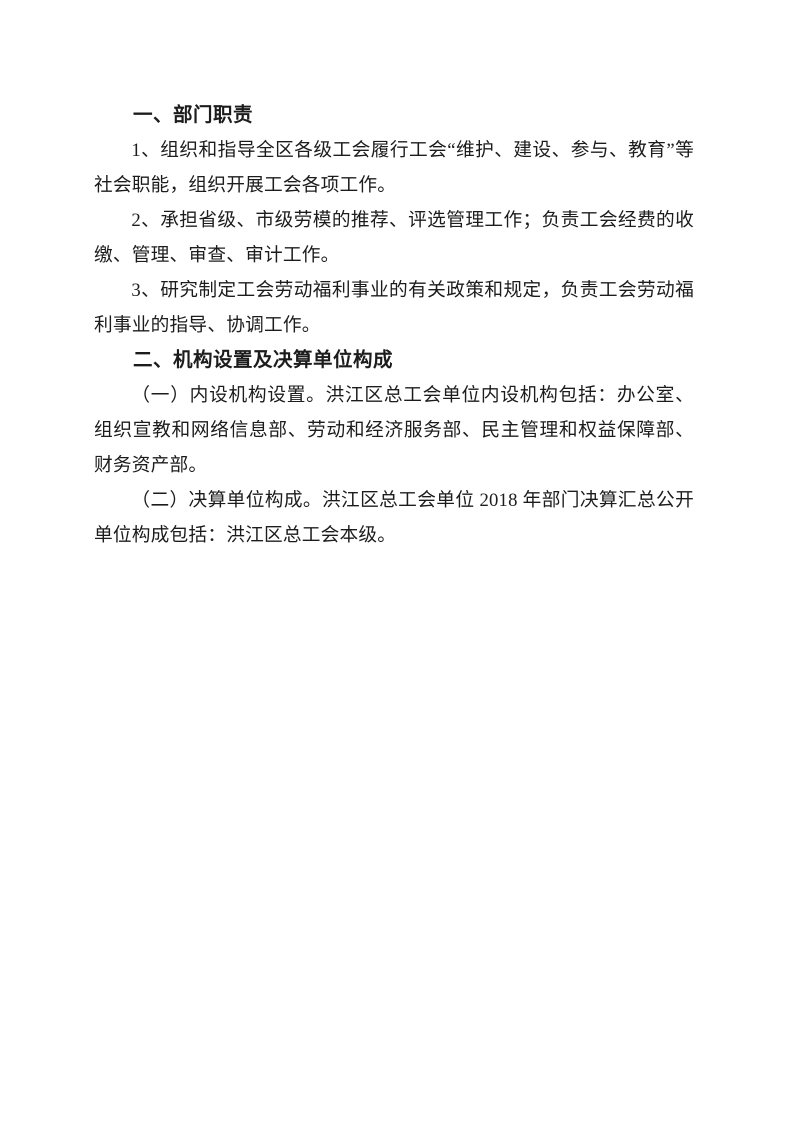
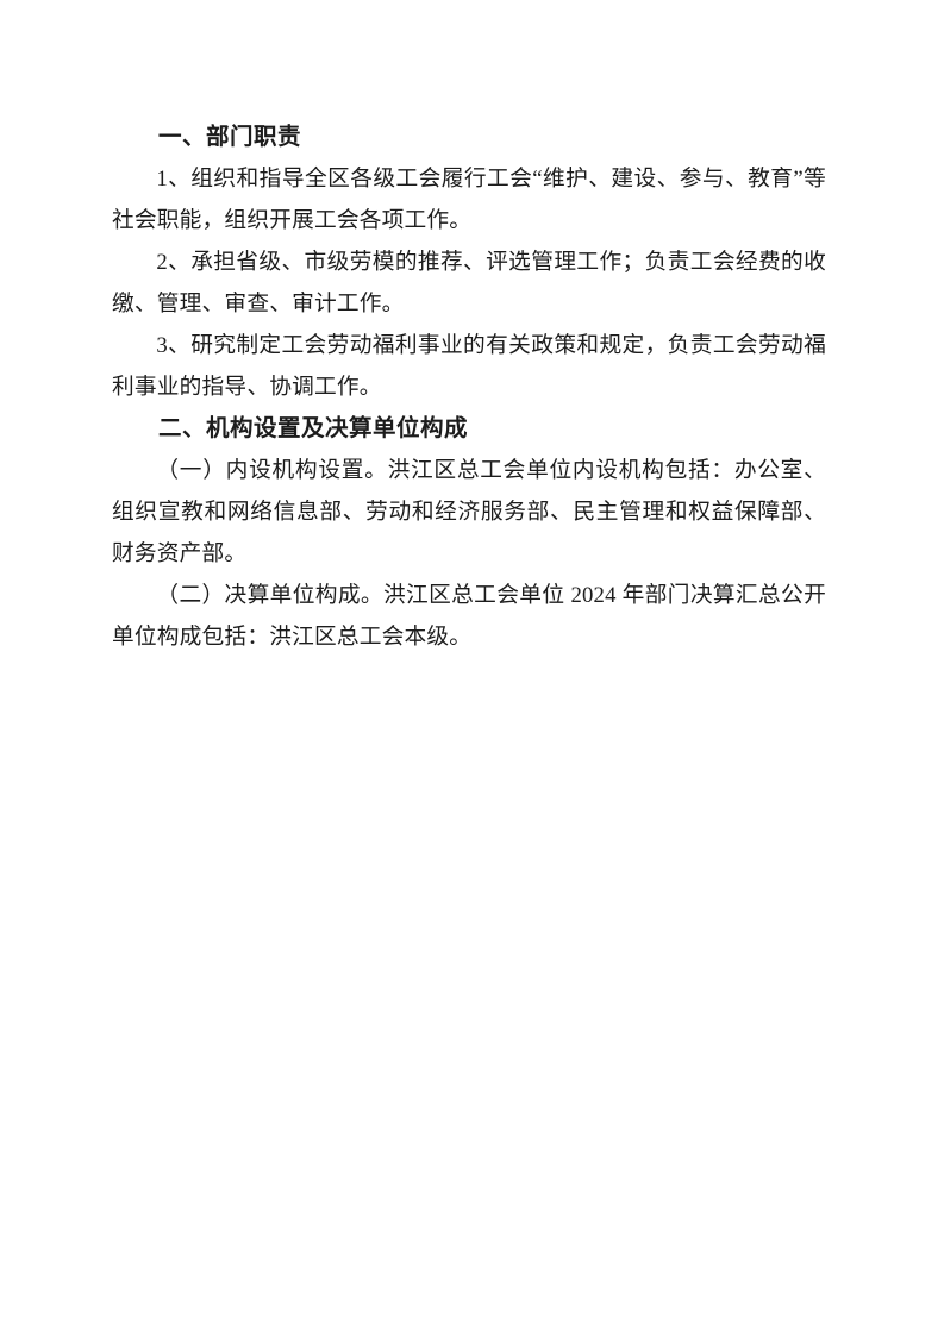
  一、部门职责
  1、组织和指导全区各级工会履行工会“维护、建设、参与、教育”等社会职能，组织开展工会各项工作。
  2、承担省级、市级劳模的推荐、评选管理工作；负责工会经费的收缴、管理、审查、审计工作。
  3、研究制定工会劳动福利事业的有关政策和规定，负责工会劳动福利事业的指导、协调工作。
  二、机构设置及决算单位构成
  （一）内设机构设置。洪江区总工会单位内设机构包括：办公室、组织宣教和网络信息部、劳动和经济服务部、民主管理和权益保障部、财务资产部。
- （二）决算单位构成。洪江区总工会单位 2018 年部门决算汇总公开单位构成包括：洪江区总工会本级。
+ （二）决算单位构成。洪江区总工会单位 2024 年部门决算汇总公开单位构成包括：洪江区总工会本级。
